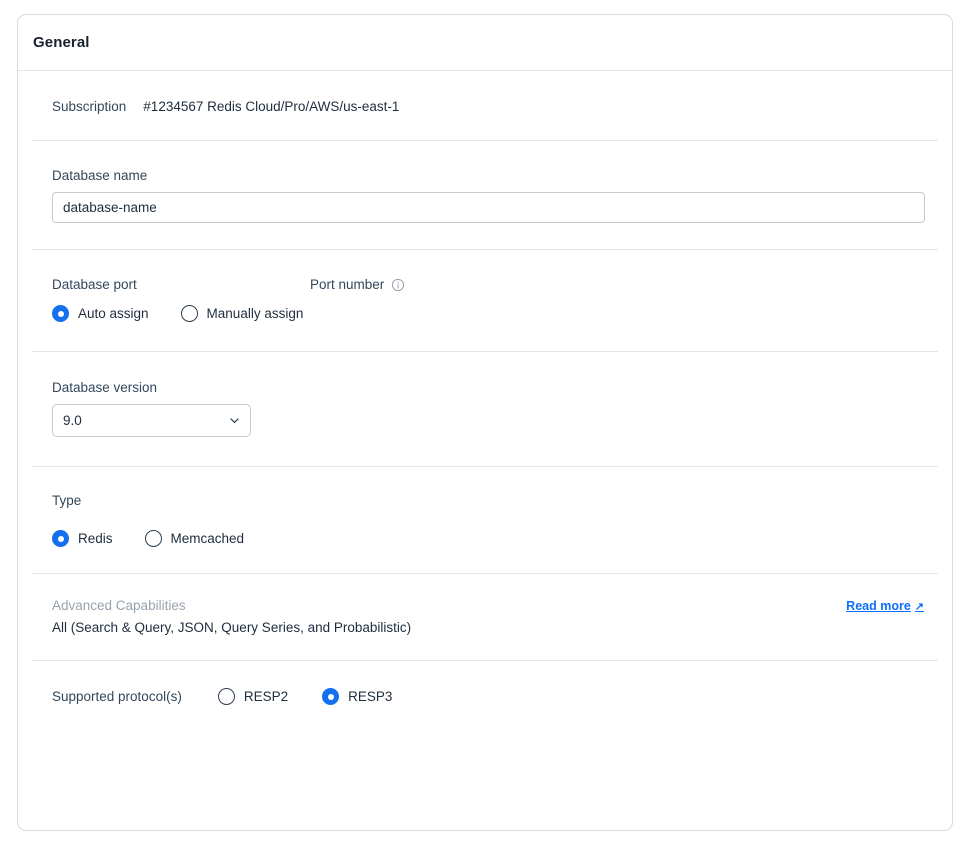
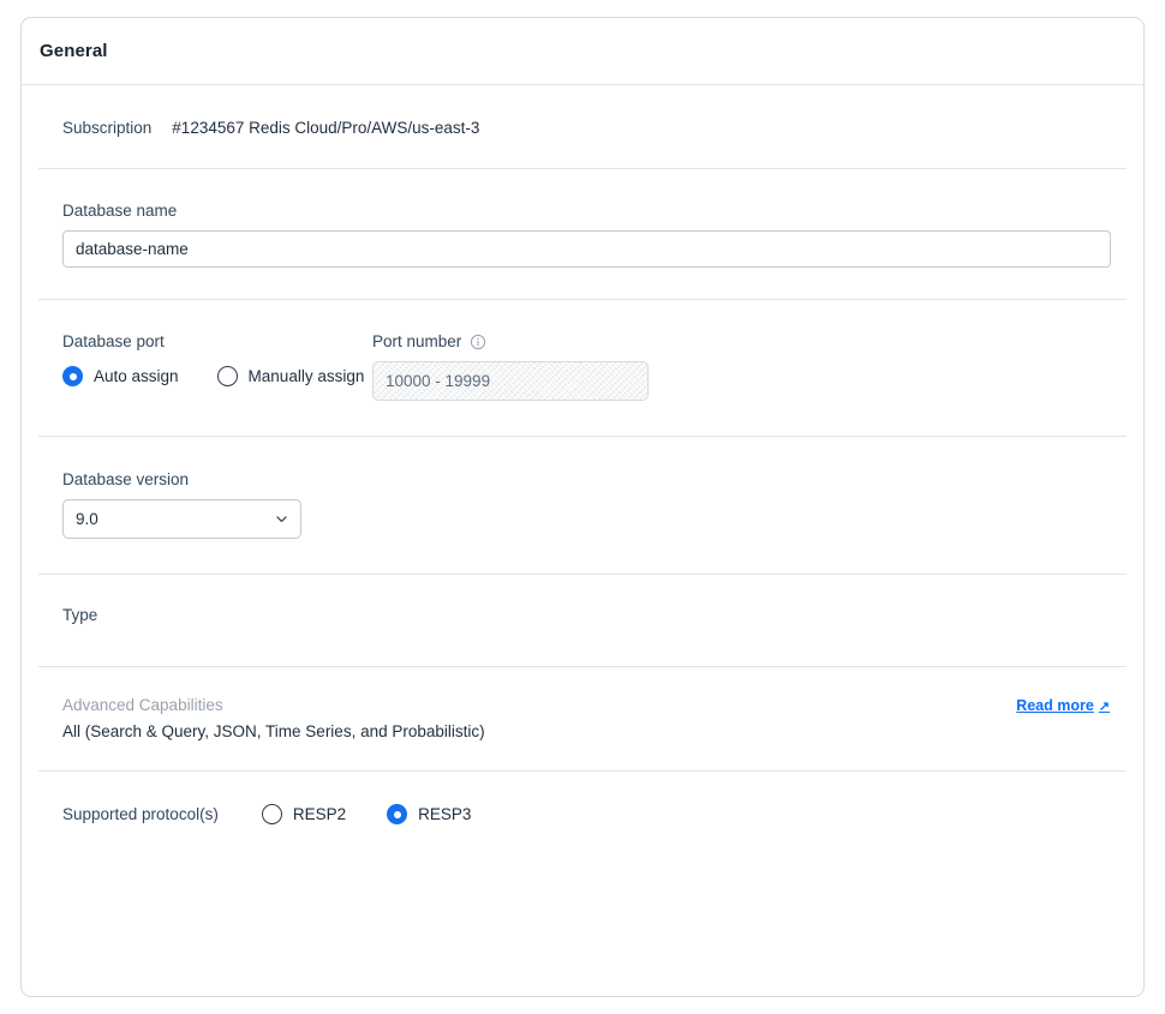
  General
  Subscription
- #1234567 Redis Cloud/Pro/AWS/us-east-1
+ #1234567 Redis Cloud/Pro/AWS/us-east-3
  Database name
  database-name
  Database port
  Auto assign
  Manually assign
  Port number
+ 10000 - 19999
  Database version
  9.0
  Type
- Redis
- Memcached
  Advanced Capabilities
- All (Search & Query, JSON, Query Series, and Probabilistic)
+ All (Search & Query, JSON, Time Series, and Probabilistic)
  Read more
  ↗
  Supported protocol(s)
  RESP2
  RESP3
